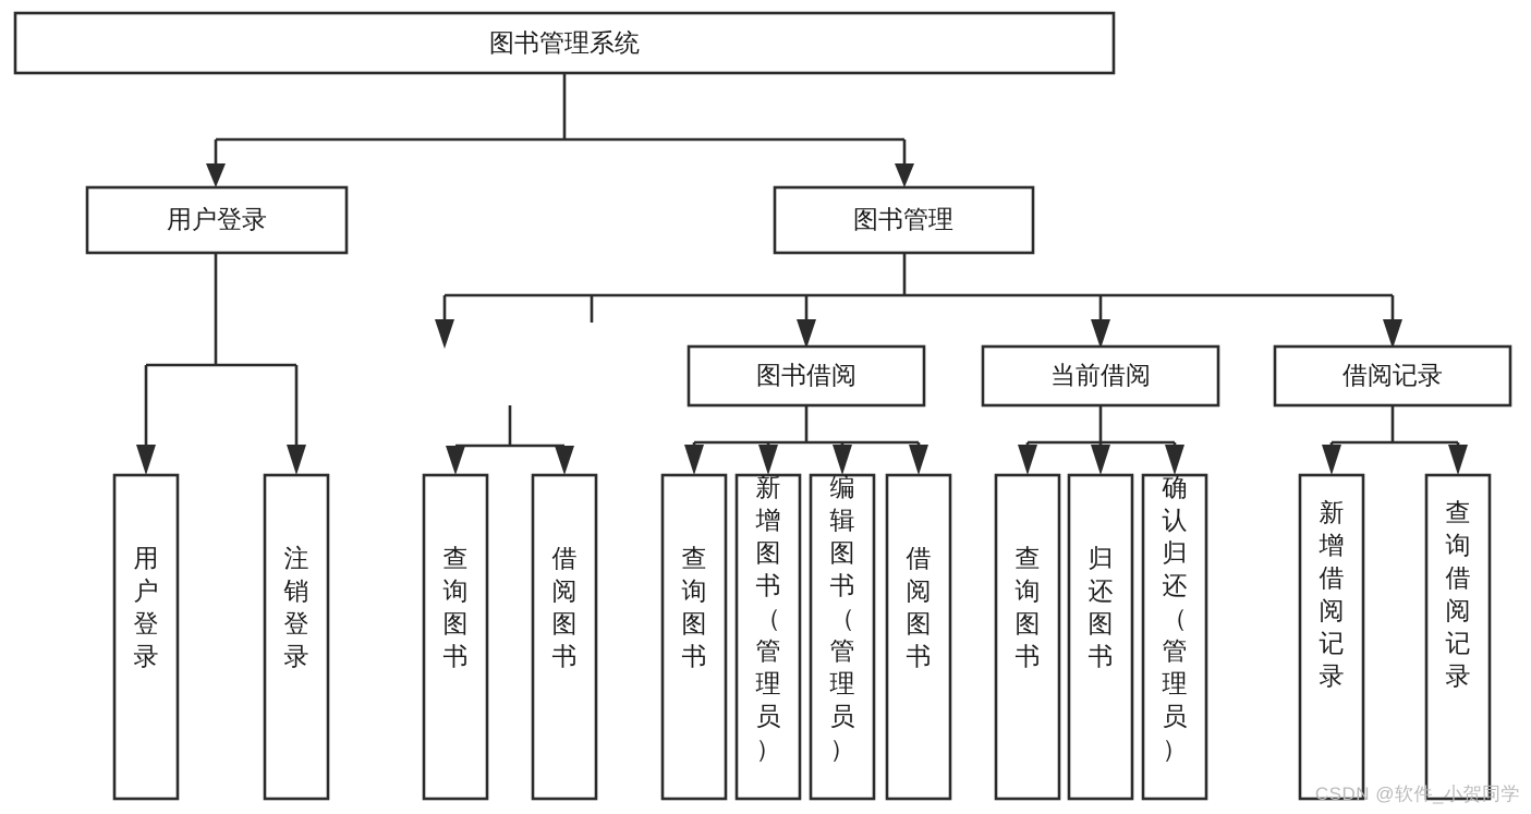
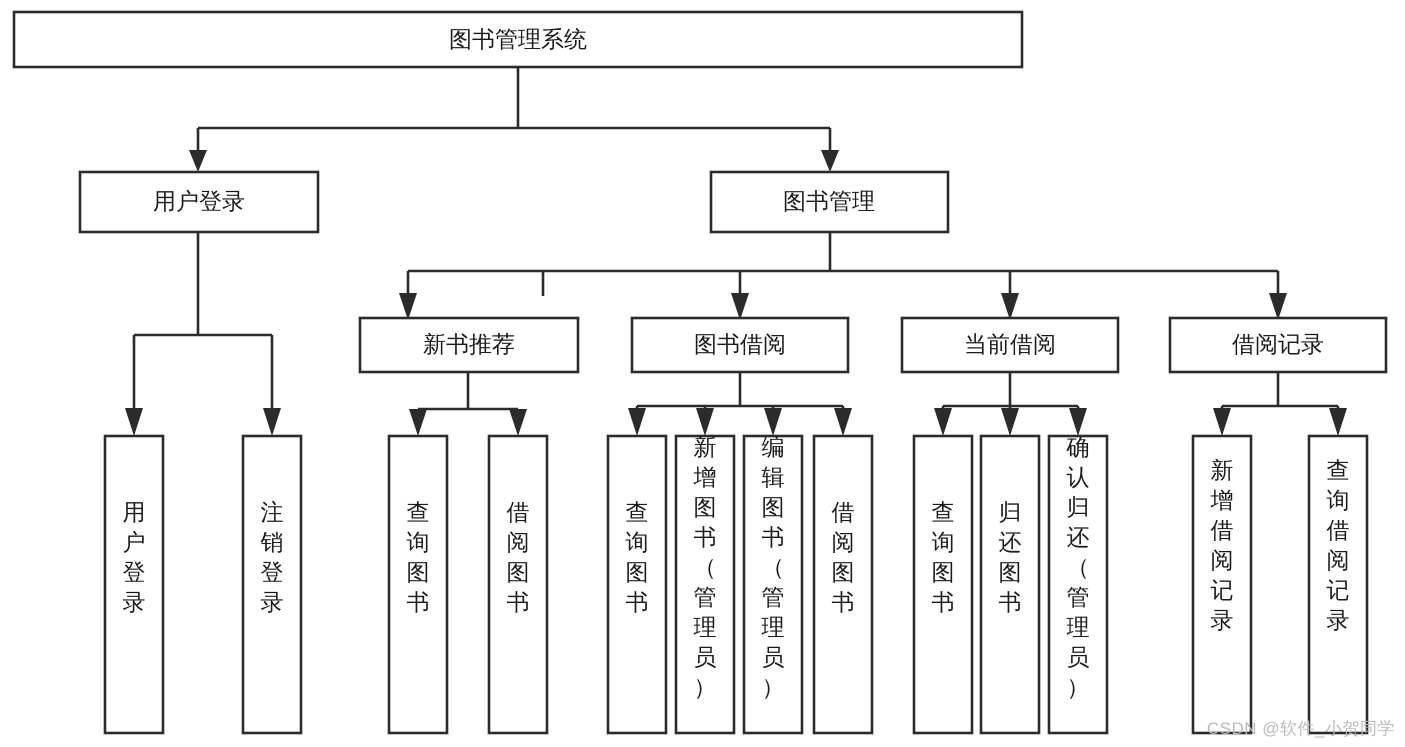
  图书管理系统
  用户登录
  图书管理
+ 新书推荐
  图书借阅
  当前借阅
  借阅记录
  用户登录
  注销登录
  查询图书
  借阅图书
  查询图书
  新增图书（管理员）
  编辑图书（管理员）
  借阅图书
  查询图书
  归还图书
  确认归还（管理员）
  新增借阅记录
  查询借阅记录
  CSDN @软件_小贺同学
